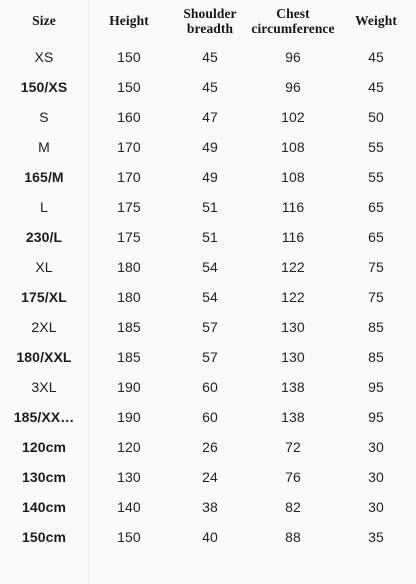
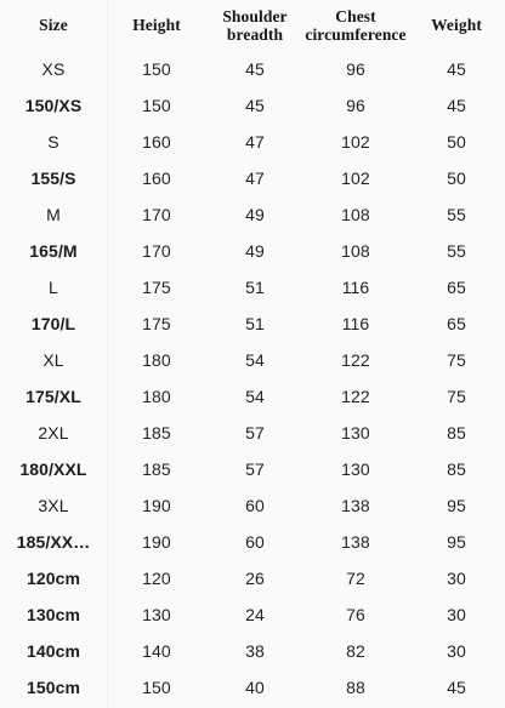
  Size	Height	Shoulderbreadth	Chestcircumference	Weight
  XS	150	45	96	45
  150/XS	150	45	96	45
  S	160	47	102	50
+ 155/S	160	47	102	50
  M	170	49	108	55
  165/M	170	49	108	55
  L	175	51	116	65
- 230/L	175	51	116	65
+ 170/L	175	51	116	65
  XL	180	54	122	75
  175/XL	180	54	122	75
  2XL	185	57	130	85
  180/XXL	185	57	130	85
  3XL	190	60	138	95
  185/XX…	190	60	138	95
  120cm	120	26	72	30
  130cm	130	24	76	30
  140cm	140	38	82	30
- 150cm	150	40	88	35
+ 150cm	150	40	88	45
